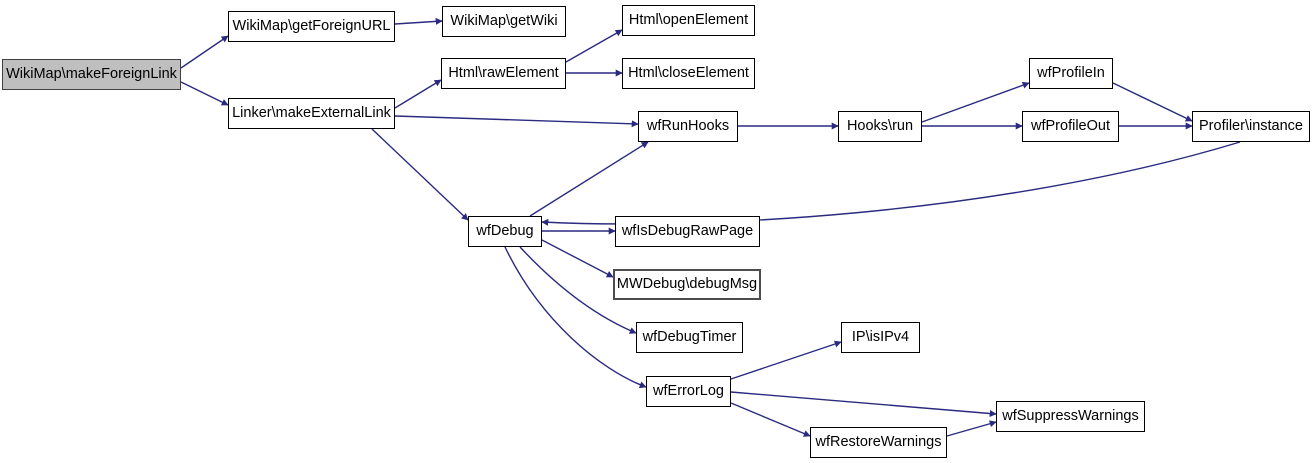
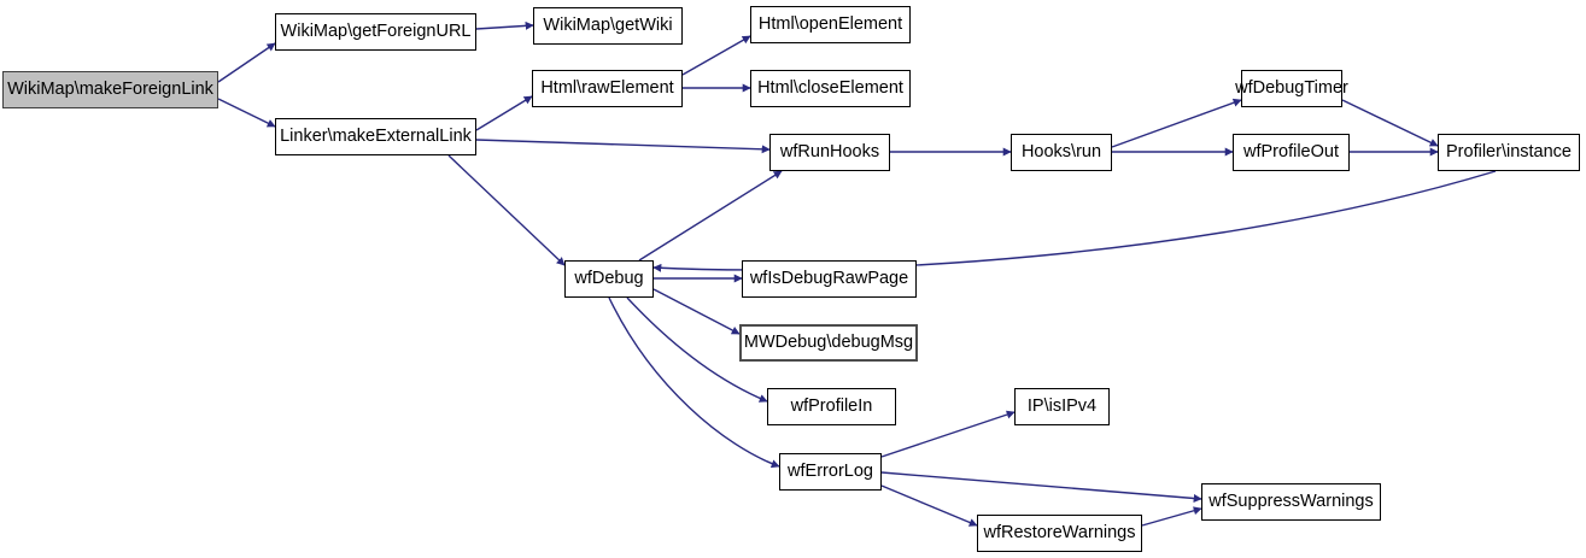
  WikiMap\makeForeignLink
  WikiMap\getForeignURL
  Linker\makeExternalLink
  WikiMap\getWiki
  Html\rawElement
  Html\openElement
  Html\closeElement
  wfRunHooks
  Hooks\run
- wfProfileIn
+ wfDebugTimer
  wfProfileOut
  Profiler\instance
  wfDebug
  wfIsDebugRawPage
  MWDebug\debugMsg
- wfDebugTimer
+ wfProfileIn
  IP\isIPv4
  wfErrorLog
  wfSuppressWarnings
  wfRestoreWarnings
